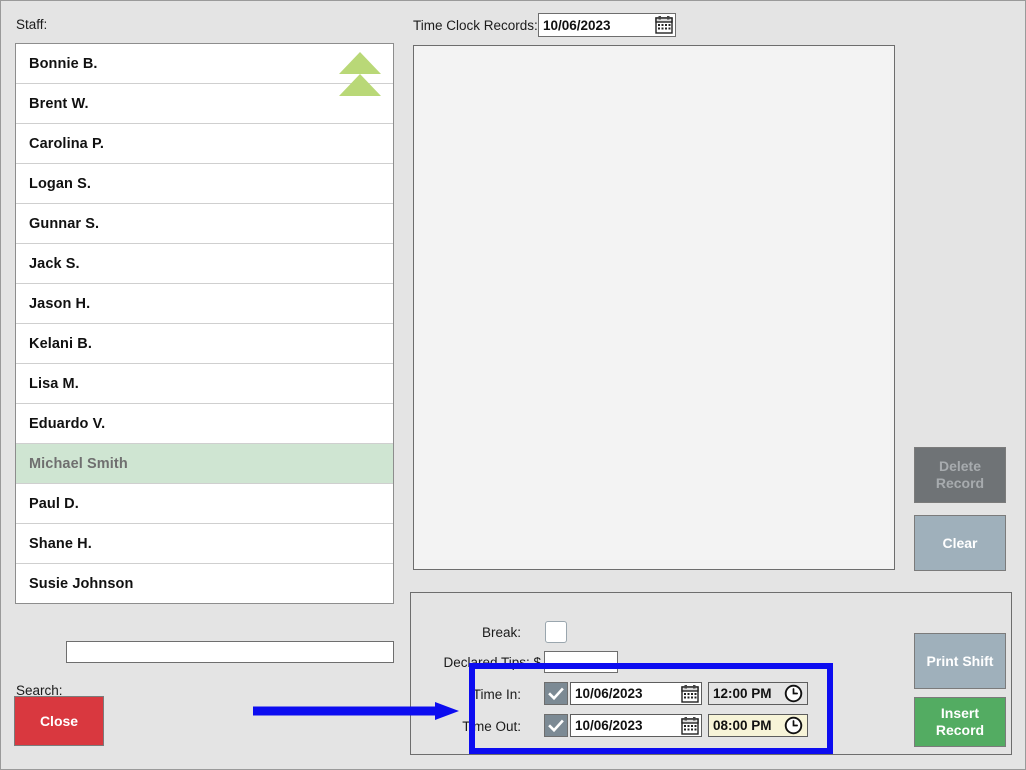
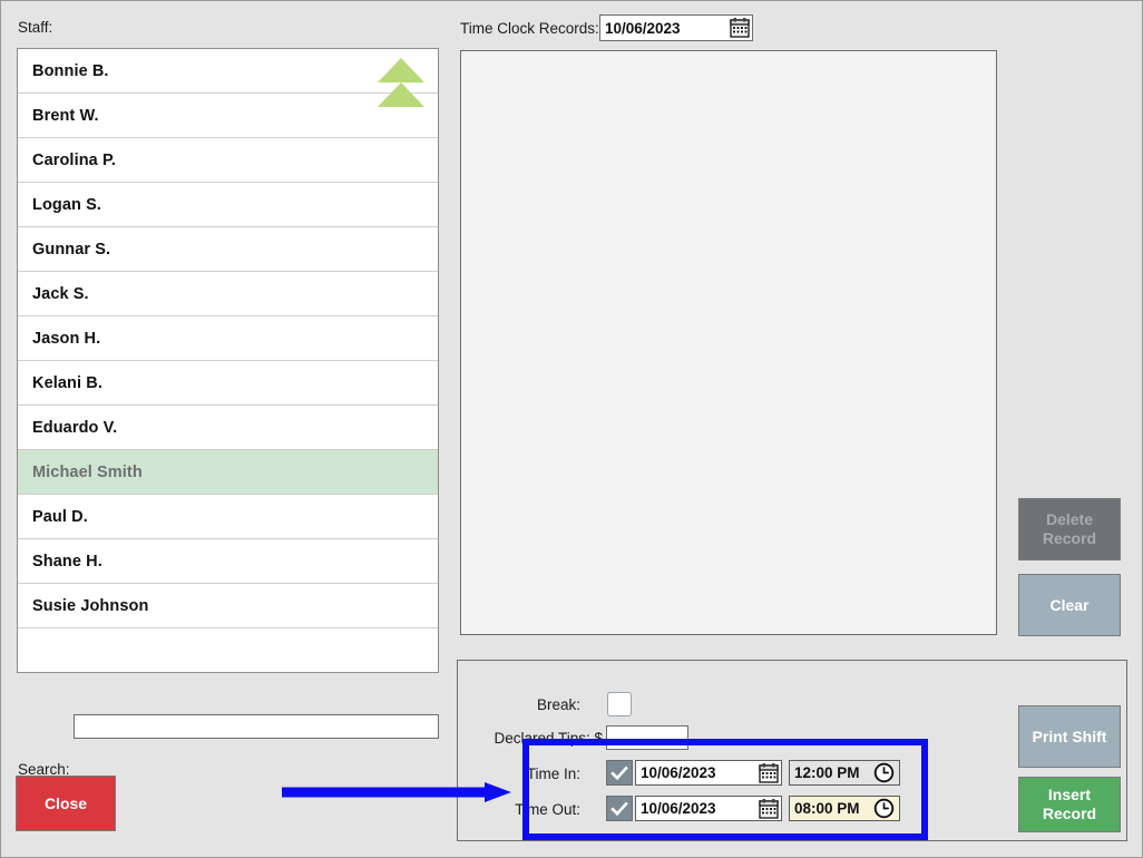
  Staff:
  Bonnie B.
  Brent W.
  Carolina P.
  Logan S.
  Gunnar S.
  Jack S.
  Jason H.
  Kelani B.
- Lisa M.
  Eduardo V.
  Michael Smith
  Paul D.
  Shane H.
  Susie Johnson
  Search:
  Close
  Time Clock Records:
  10/06/2023
  Delete
  Record
  Clear
  Break:
  Declared Tips: $
  Time In:
  10/06/2023
  12:00 PM
  Time Out:
  10/06/2023
  08:00 PM
  Print Shift
  Insert
  Record
